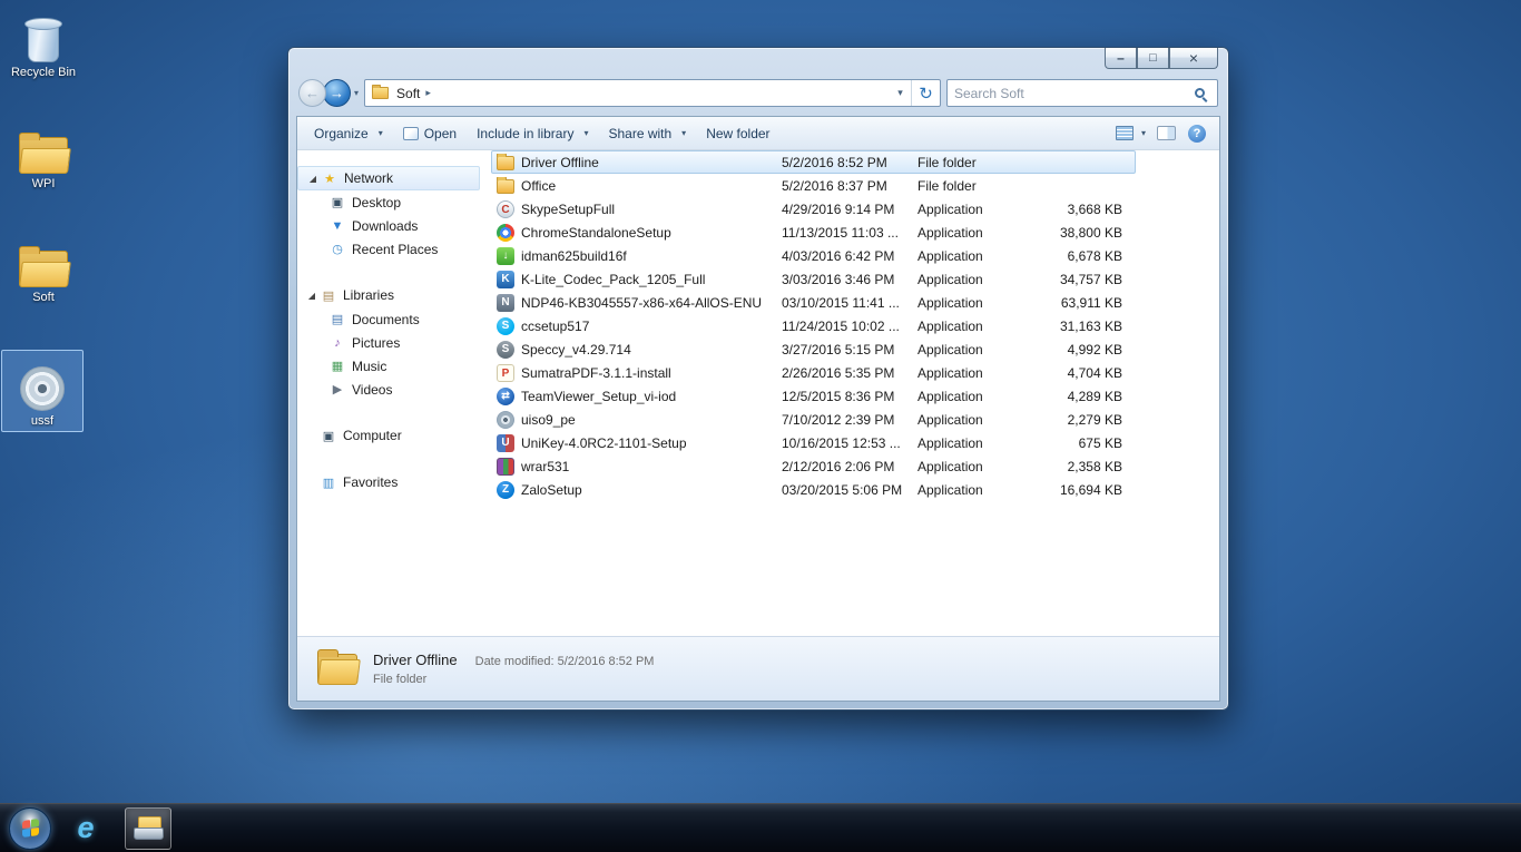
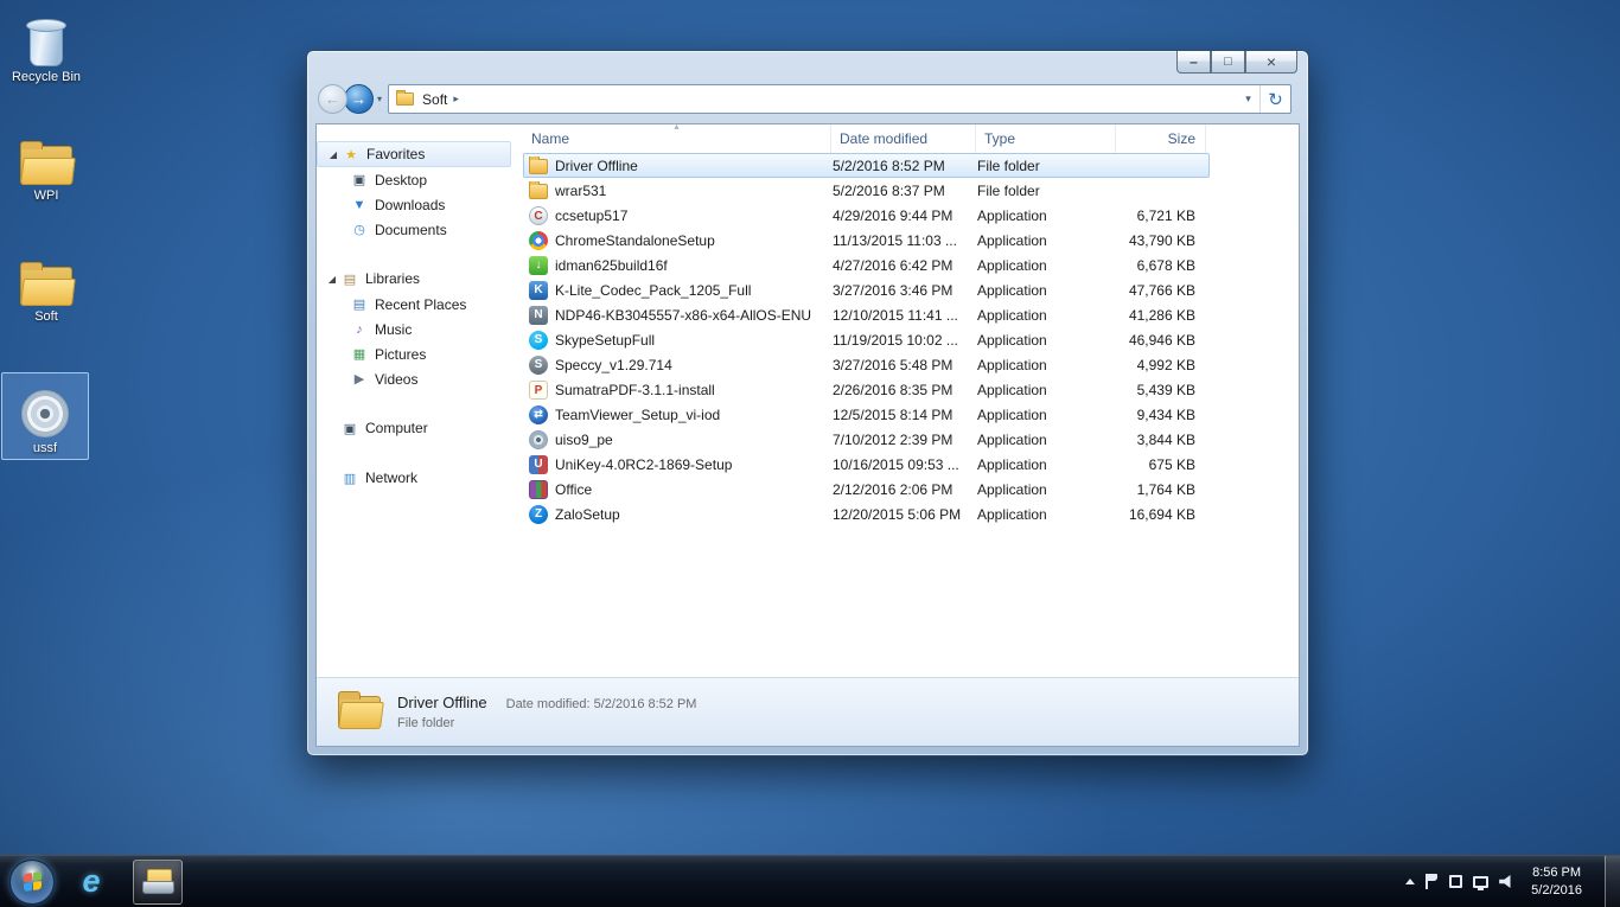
  Recycle Bin
  WPI
  Soft
  ussf
  Soft
- Search Soft
- Organize
- Open
- Include in library
- Share with
- New folder
  ◢
  ★
- Network
+ Favorites
  ▣
  Desktop
  ▼
  Downloads
  ◷
- Recent Places
+ Documents
  ◢
  ▤
  Libraries
  ▤
- Documents
+ Recent Places
  ♪
- Pictures
+ Music
  ▦
- Music
+ Pictures
  ▶
  Videos
  ▣
  Computer
  ▥
- Favorites
+ Network
+ Name
+ Date modified
+ Type
+ Size
  Driver Offline
  5/2/2016 8:52 PM
  File folder
- Office
+ wrar531
  5/2/2016 8:37 PM
  File folder
  C
- SkypeSetupFull
+ ccsetup517
- 4/29/2016 9:14 PM
+ 4/29/2016 9:44 PM
  Application
- 3,668 KB
+ 6,721 KB
  ChromeStandaloneSetup
  11/13/2015 11:03 ...
  Application
- 38,800 KB
+ 43,790 KB
  ↓
  idman625build16f
- 4/03/2016 6:42 PM
+ 4/27/2016 6:42 PM
  Application
  6,678 KB
  K
  K-Lite_Codec_Pack_1205_Full
- 3/03/2016 3:46 PM
+ 3/27/2016 3:46 PM
  Application
- 34,757 KB
+ 47,766 KB
  N
  NDP46-KB3045557-x86-x64-AllOS-ENU
- 03/10/2015 11:41 ...
+ 12/10/2015 11:41 ...
  Application
- 63,911 KB
+ 41,286 KB
  S
- ccsetup517
+ SkypeSetupFull
- 11/24/2015 10:02 ...
+ 11/19/2015 10:02 ...
  Application
- 31,163 KB
+ 46,946 KB
  S
- Speccy_v4.29.714
+ Speccy_v1.29.714
- 3/27/2016 5:15 PM
+ 3/27/2016 5:48 PM
  Application
  4,992 KB
  P
  SumatraPDF-3.1.1-install
- 2/26/2016 5:35 PM
+ 2/26/2016 8:35 PM
  Application
- 4,704 KB
+ 5,439 KB
  ⇄
  TeamViewer_Setup_vi-iod
- 12/5/2015 8:36 PM
+ 12/5/2015 8:14 PM
  Application
- 4,289 KB
+ 9,434 KB
  uiso9_pe
  7/10/2012 2:39 PM
  Application
- 2,279 KB
+ 3,844 KB
  U
- UniKey-4.0RC2-1101-Setup
+ UniKey-4.0RC2-1869-Setup
- 10/16/2015 12:53 ...
+ 10/16/2015 09:53 ...
  Application
  675 KB
- wrar531
+ Office
  2/12/2016 2:06 PM
  Application
- 2,358 KB
+ 1,764 KB
  Z
  ZaloSetup
- 03/20/2015 5:06 PM
+ 12/20/2015 5:06 PM
  Application
  16,694 KB
  Driver Offline
  Date modified: 5/2/2016 8:52 PM
  File folder
+ 8:56 PM
+ 5/2/2016
